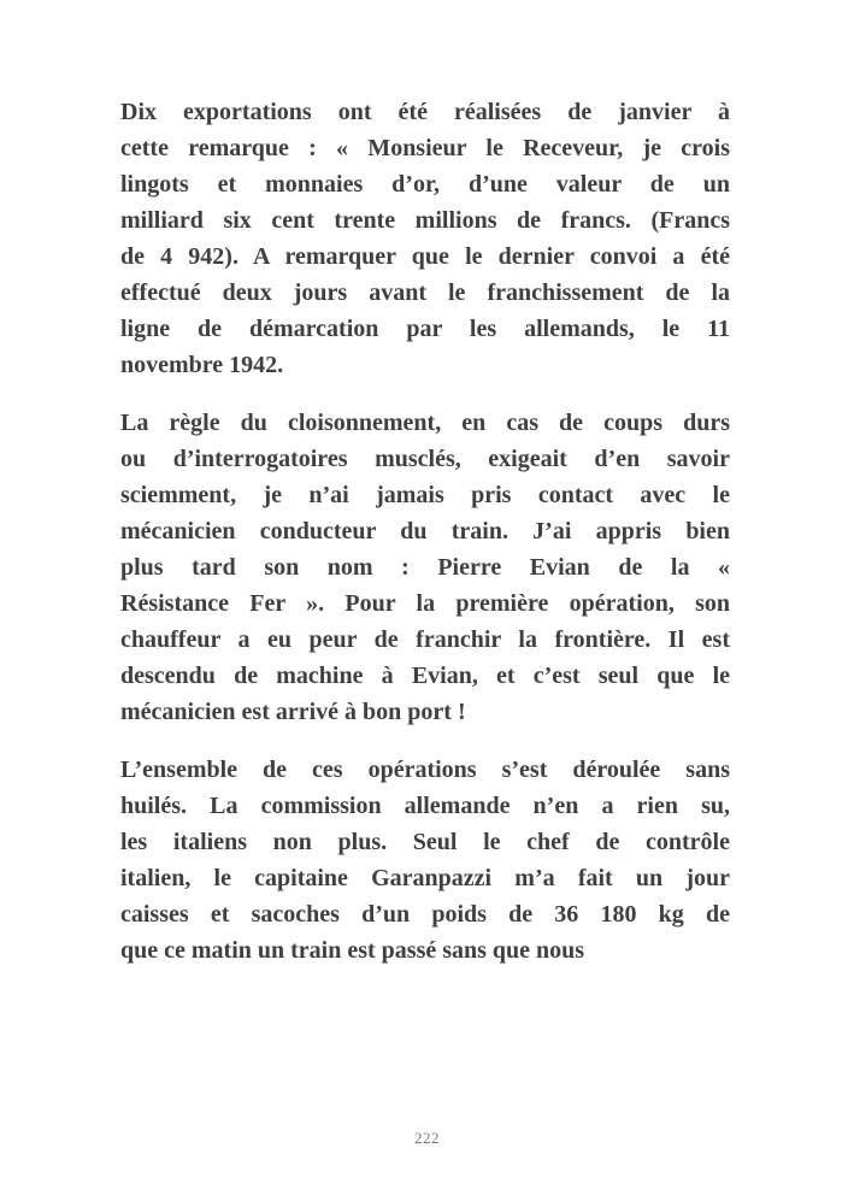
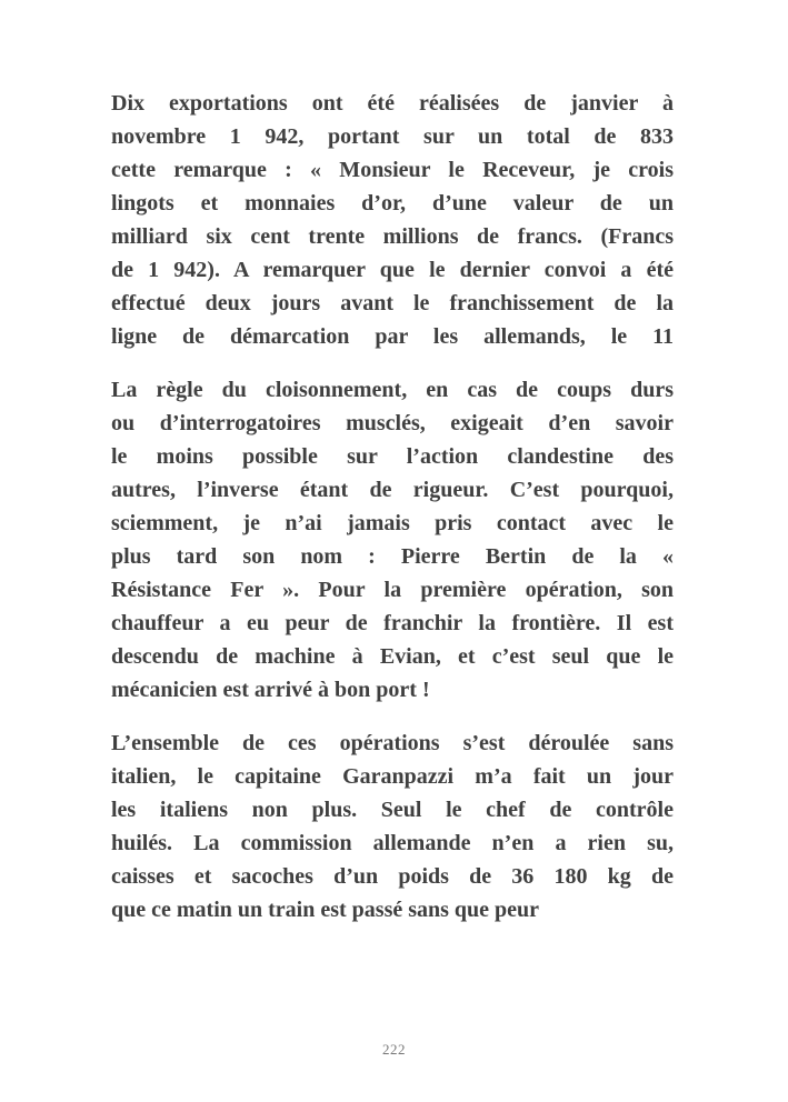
  Dix exportations ont été réalisées de janvier à
+ novembre 1 942, portant sur un total de 833
  cette remarque : « Monsieur le Receveur, je crois
  lingots et monnaies d’or, d’une valeur de un
  milliard six cent trente millions de francs. (Francs
- de 4 942). A remarquer que le dernier convoi a été
+ de 1 942). A remarquer que le dernier convoi a été
  effectué deux jours avant le franchissement de la
  ligne de démarcation par les allemands, le 11
- novembre 1942.
  La règle du cloisonnement, en cas de coups durs
  ou d’interrogatoires musclés, exigeait d’en savoir
+ le moins possible sur l’action clandestine des
+ autres, l’inverse étant de rigueur. C’est pourquoi,
  sciemment, je n’ai jamais pris contact avec le
- mécanicien conducteur du train. J’ai appris bien
- plus tard son nom : Pierre Evian de la «
+ plus tard son nom : Pierre Bertin de la «
  Résistance Fer ». Pour la première opération, son
  chauffeur a eu peur de franchir la frontière. Il est
  descendu de machine à Evian, et c’est seul que le
  mécanicien est arrivé à bon port !
  L’ensemble de ces opérations s’est déroulée sans
- huilés. La commission allemande n’en a rien su,
+ italien, le capitaine Garanpazzi m’a fait un jour
  les italiens non plus. Seul le chef de contrôle
- italien, le capitaine Garanpazzi m’a fait un jour
+ huilés. La commission allemande n’en a rien su,
  caisses et sacoches d’un poids de 36 180 kg de
- que ce matin un train est passé sans que nous
+ que ce matin un train est passé sans que peur
  222
